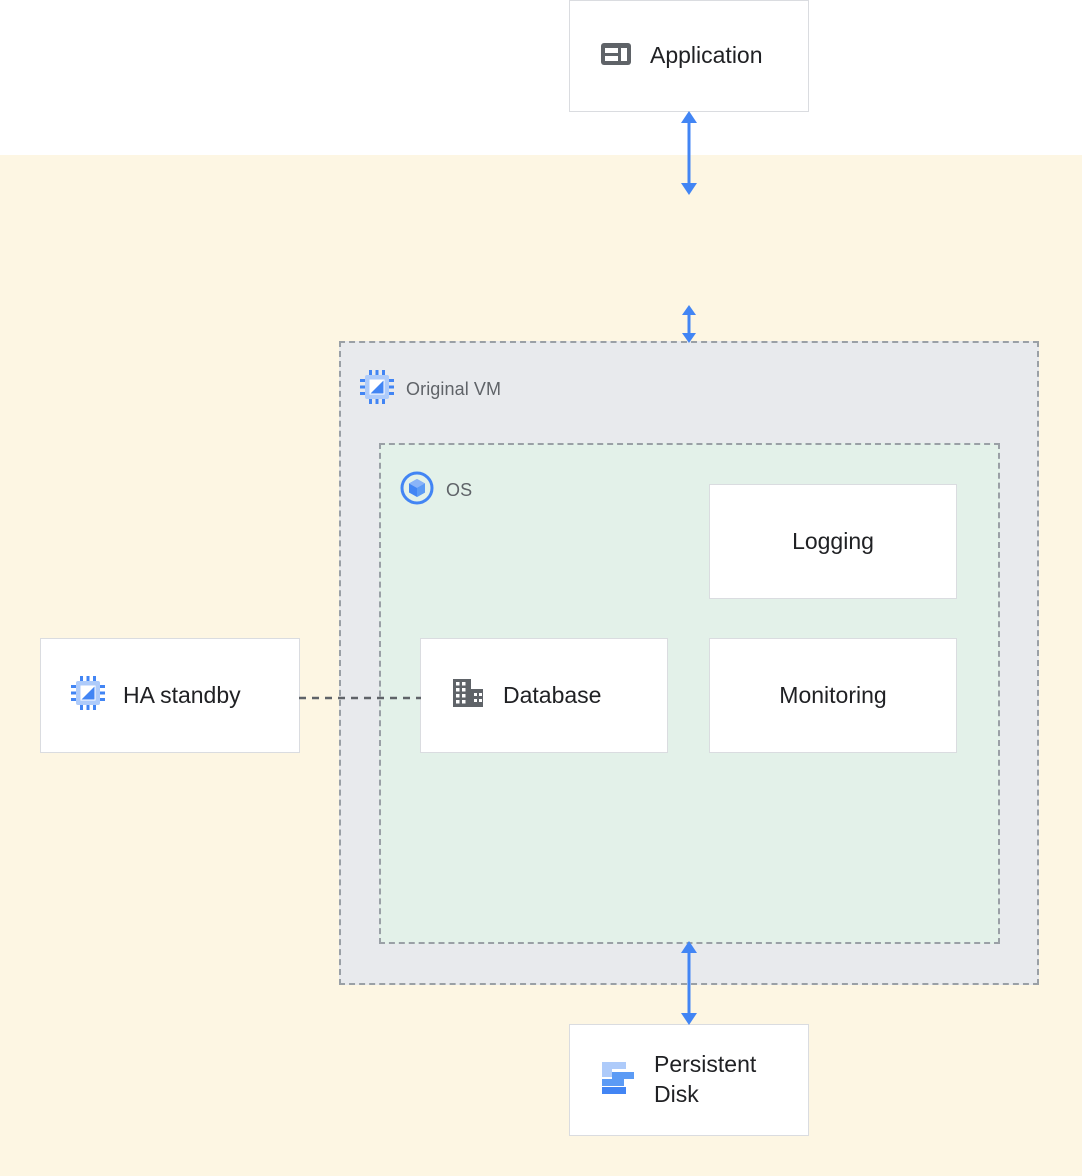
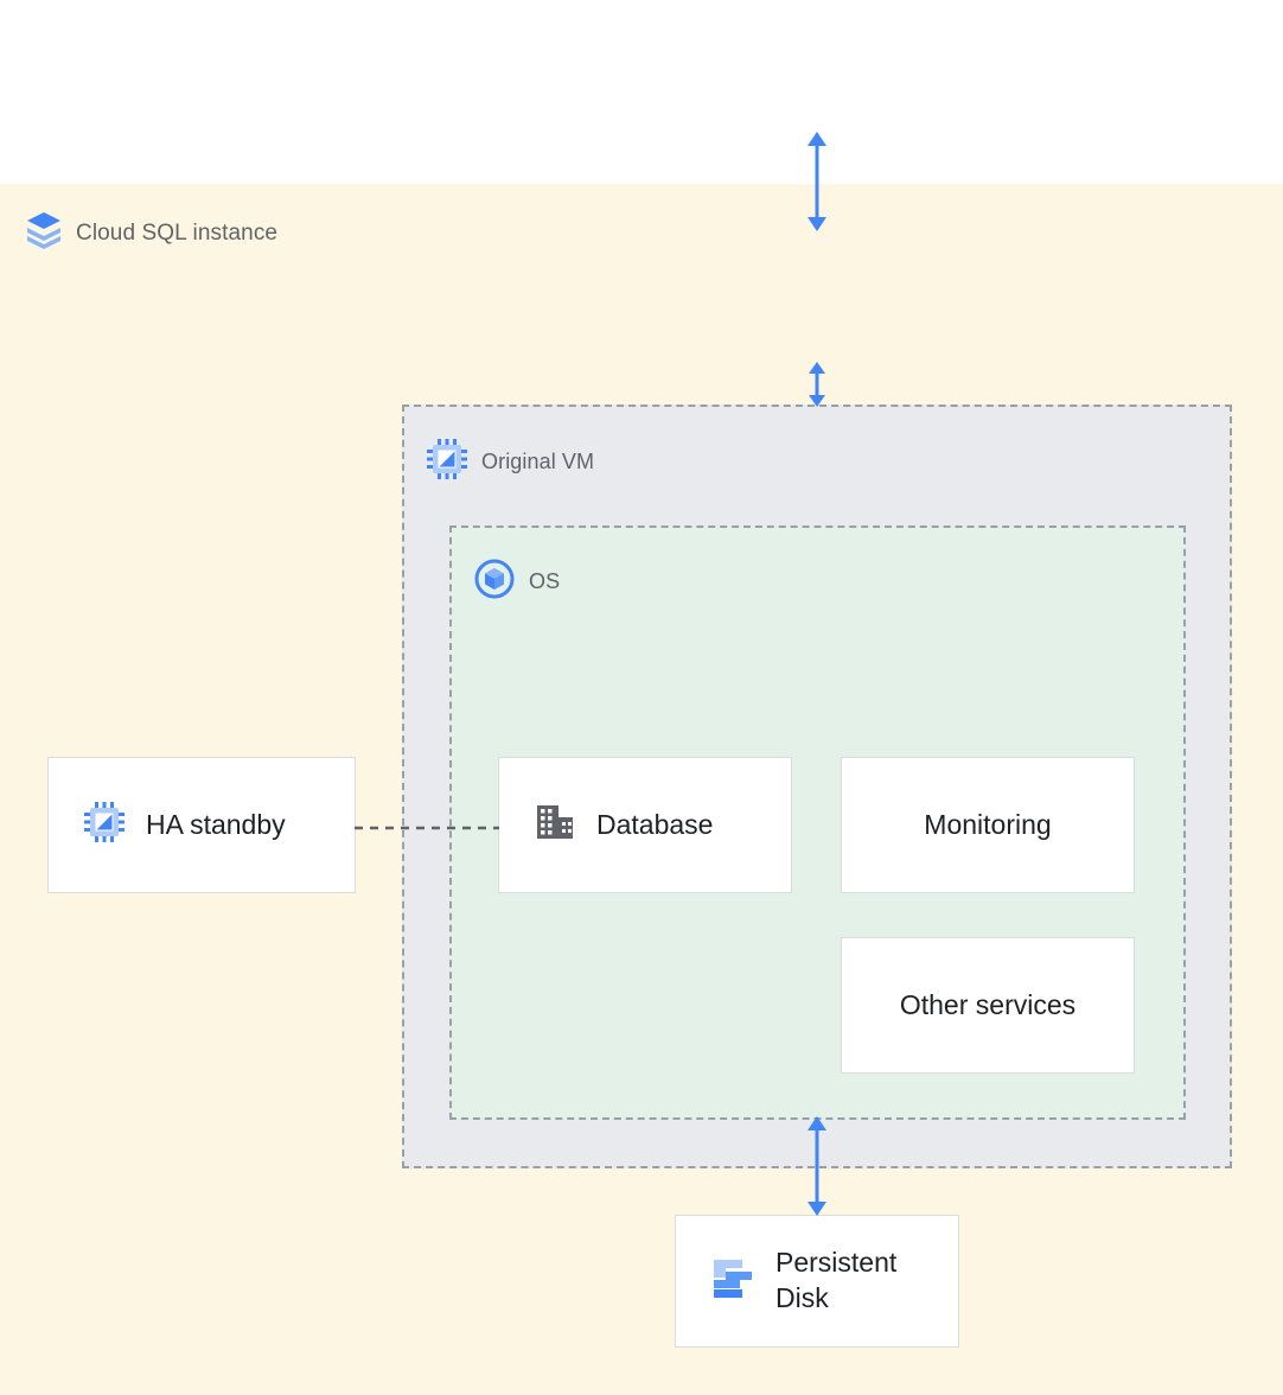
+ Cloud SQL instance
  Original VM
  OS
- Application
- Logging
  Database
  Monitoring
+ Other services
  HA standby
  Persistent
  Disk
